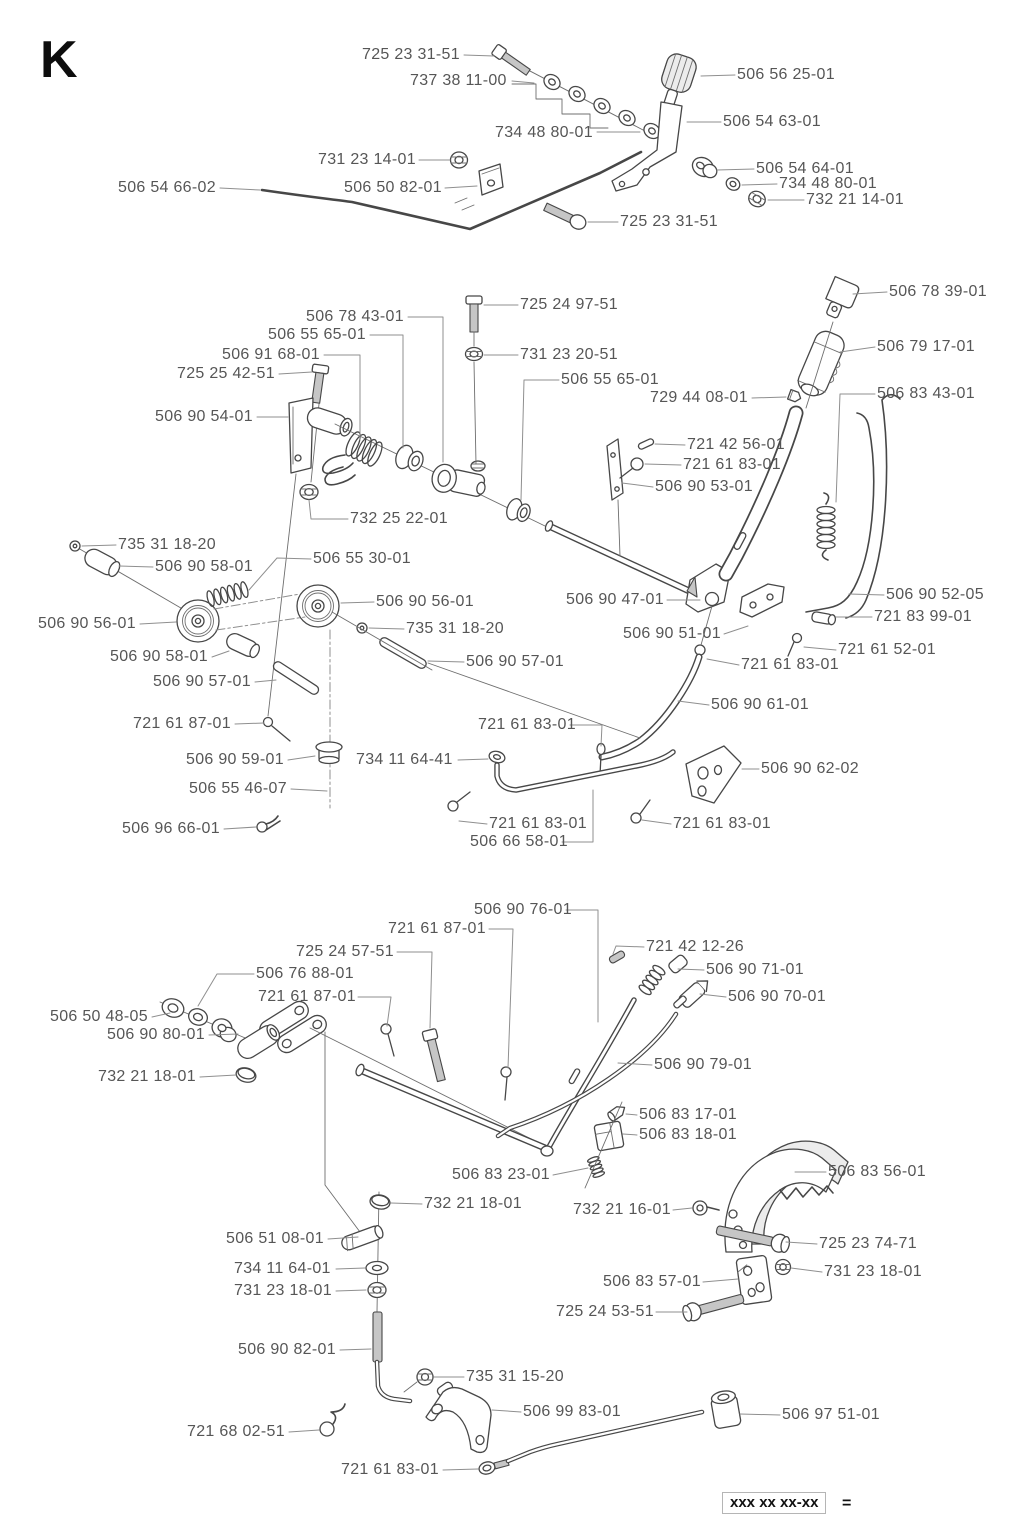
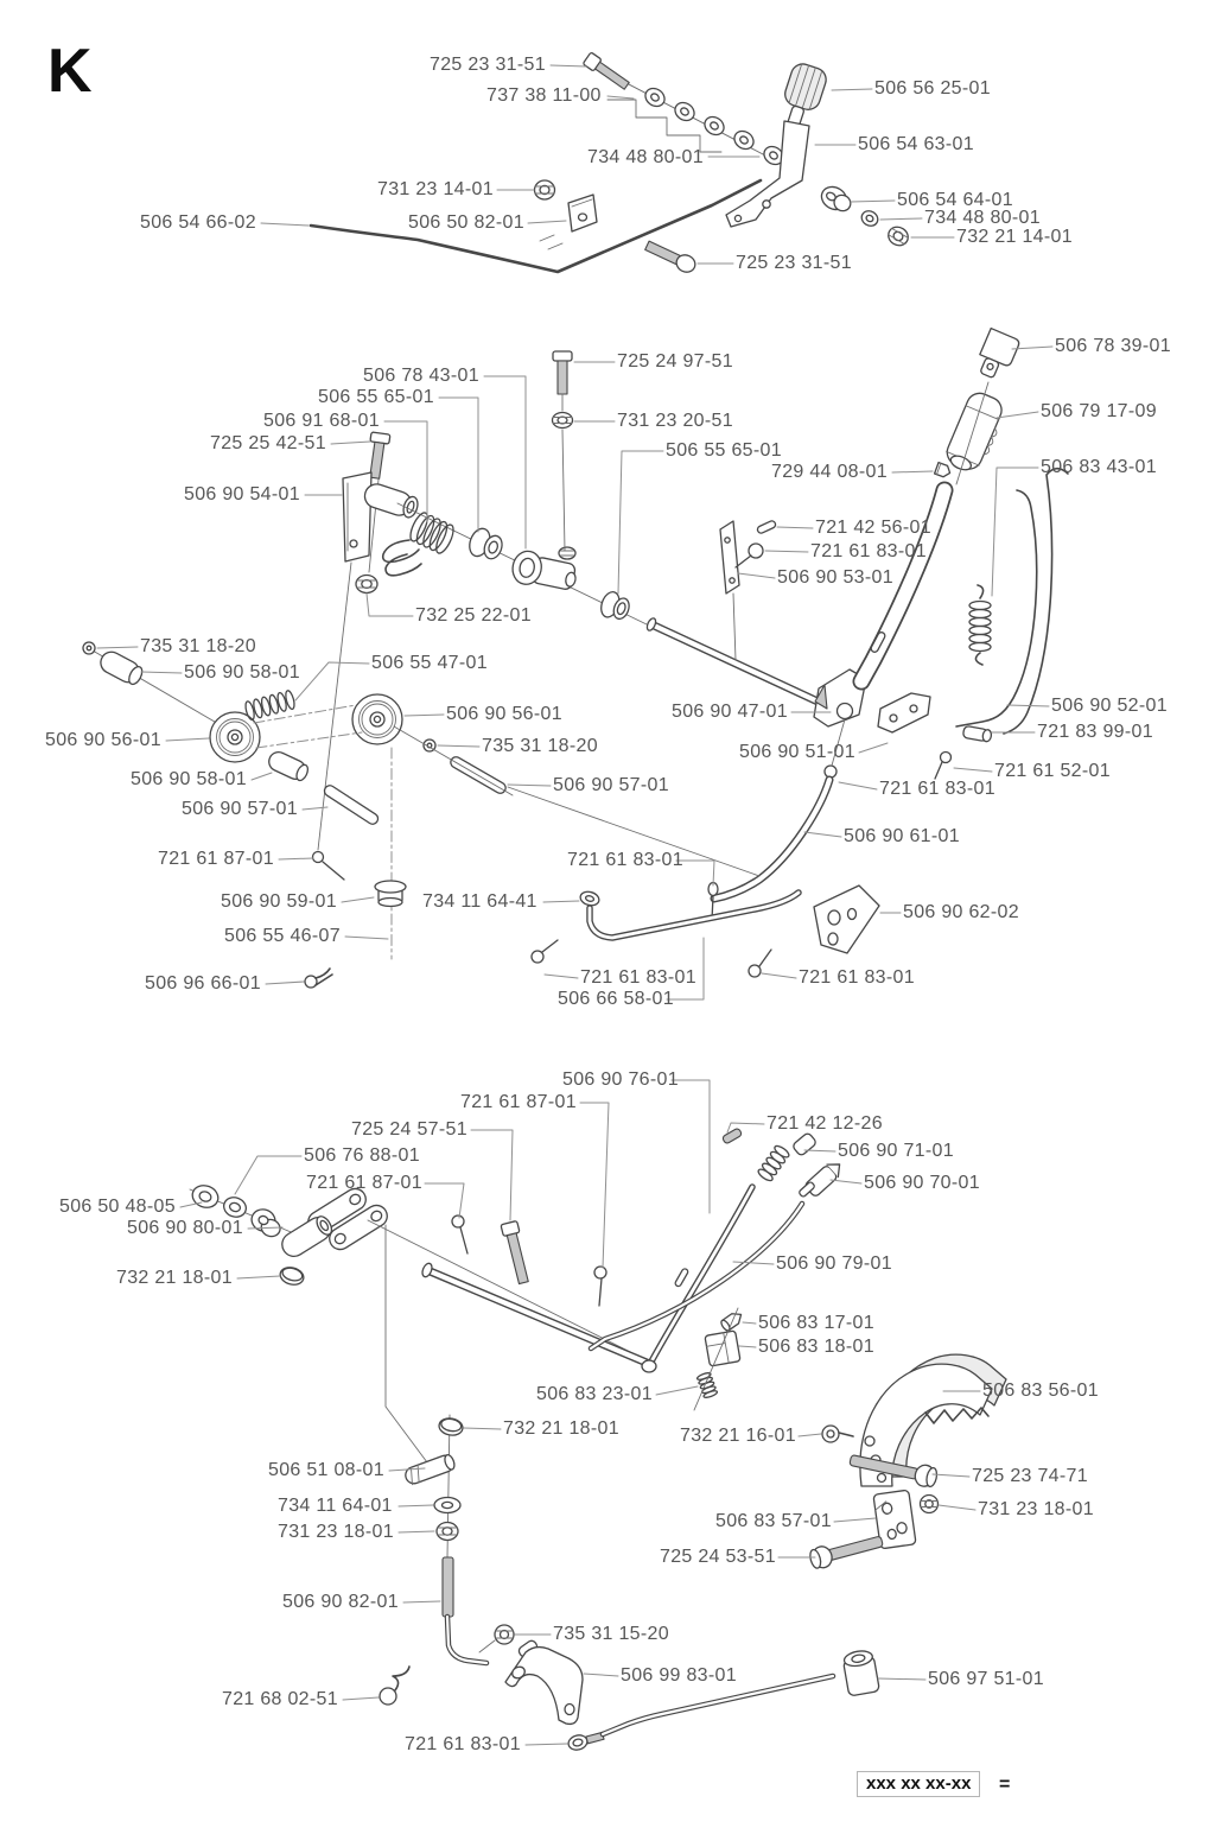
  K
  725 23 31-51
  737 38 11-00
  506 56 25-01
  506 54 63-01
  734 48 80-01
  731 23 14-01
  506 54 66-02
  506 50 82-01
  506 54 64-01
  734 48 80-01
  732 21 14-01
  725 23 31-51
  506 78 43-01
  506 55 65-01
  506 91 68-01
  725 25 42-51
  506 90 54-01
  725 24 97-51
  731 23 20-51
  506 55 65-01
  729 44 08-01
  506 78 39-01
- 506 79 17-01
+ 506 79 17-09
  506 83 43-01
  721 42 56-01
  721 61 83-01
  506 90 53-01
  732 25 22-01
  735 31 18-20
  506 90 58-01
- 506 55 30-01
+ 506 55 47-01
  506 90 56-01
  506 90 56-01
  735 31 18-20
  506 90 58-01
  506 90 57-01
  506 90 57-01
  506 90 47-01
- 506 90 52-05
+ 506 90 52-01
  721 83 99-01
  721 61 52-01
  506 90 51-01
  721 61 83-01
  506 90 61-01
  721 61 87-01
  506 90 59-01
  734 11 64-41
  506 55 46-07
  506 96 66-01
  721 61 83-01
  506 90 62-02
  721 61 83-01
  506 66 58-01
  721 61 83-01
  506 90 76-01
  721 61 87-01
  725 24 57-51
  506 76 88-01
  721 61 87-01
  506 50 48-05
  506 90 80-01
  732 21 18-01
  721 42 12-26
  506 90 71-01
  506 90 70-01
  506 90 79-01
  506 83 17-01
  506 83 18-01
  506 83 23-01
  732 21 18-01
  732 21 16-01
  506 83 56-01
  725 23 74-71
  506 51 08-01
  734 11 64-01
  731 23 18-01
  506 83 57-01
  731 23 18-01
  725 24 53-51
  506 90 82-01
  735 31 15-20
  506 99 83-01
  721 68 02-51
  721 61 83-01
  506 97 51-01
  xxx xx xx-xx
  =
